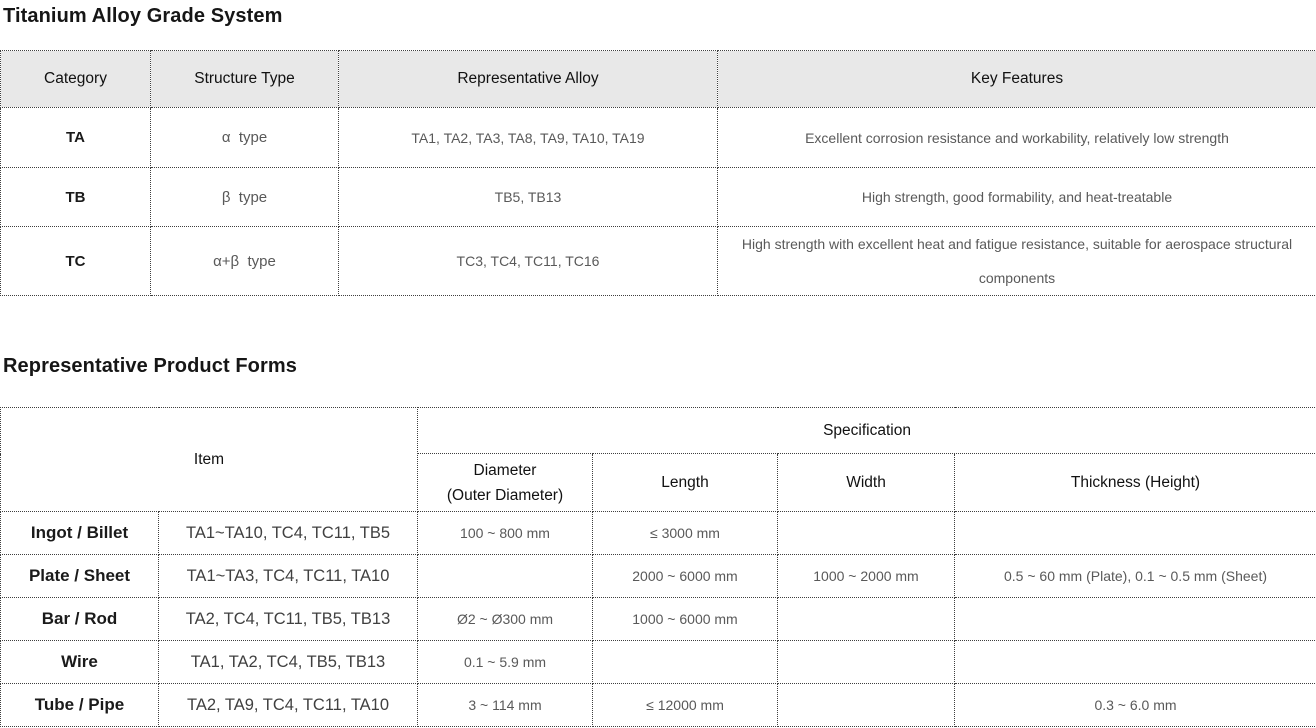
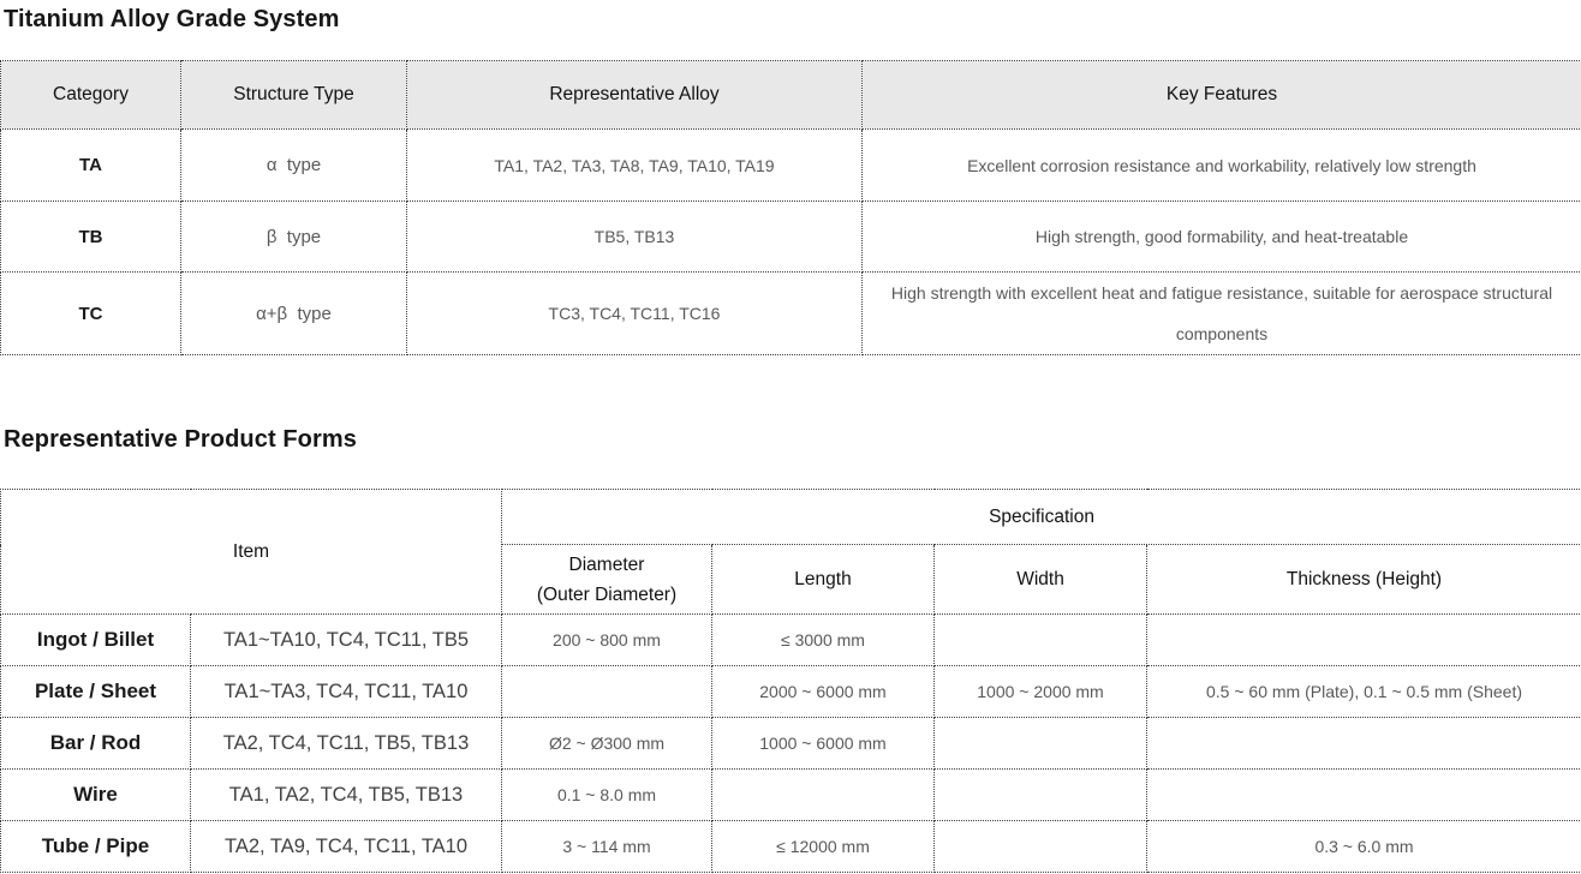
  Titanium Alloy Grade System
  Category	Structure Type	Representative Alloy	Key Features
  TA	α type	TA1, TA2, TA3, TA8, TA9, TA10, TA19	Excellent corrosion resistance and workability, relatively low strength
  TB	β type	TB5, TB13	High strength, good formability, and heat-treatable
  TC	α+β type	TC3, TC4, TC11, TC16	High strength with excellent heat and fatigue resistance, suitable for aerospace structural components
  Representative Product Forms
  Item	Specification
  Diameter (Outer Diameter)	Length	Width	Thickness (Height)
- Ingot / Billet	TA1~TA10, TC4, TC11, TB5	100 ~ 800 mm	≤ 3000 mm
+ Ingot / Billet	TA1~TA10, TC4, TC11, TB5	200 ~ 800 mm	≤ 3000 mm
  Plate / Sheet	TA1~TA3, TC4, TC11, TA10		2000 ~ 6000 mm	1000 ~ 2000 mm	0.5 ~ 60 mm (Plate), 0.1 ~ 0.5 mm (Sheet)
  Bar / Rod	TA2, TC4, TC11, TB5, TB13	Ø2 ~ Ø300 mm	1000 ~ 6000 mm
- Wire	TA1, TA2, TC4, TB5, TB13	0.1 ~ 5.9 mm
+ Wire	TA1, TA2, TC4, TB5, TB13	0.1 ~ 8.0 mm
  Tube / Pipe	TA2, TA9, TC4, TC11, TA10	3 ~ 114 mm	≤ 12000 mm		0.3 ~ 6.0 mm
